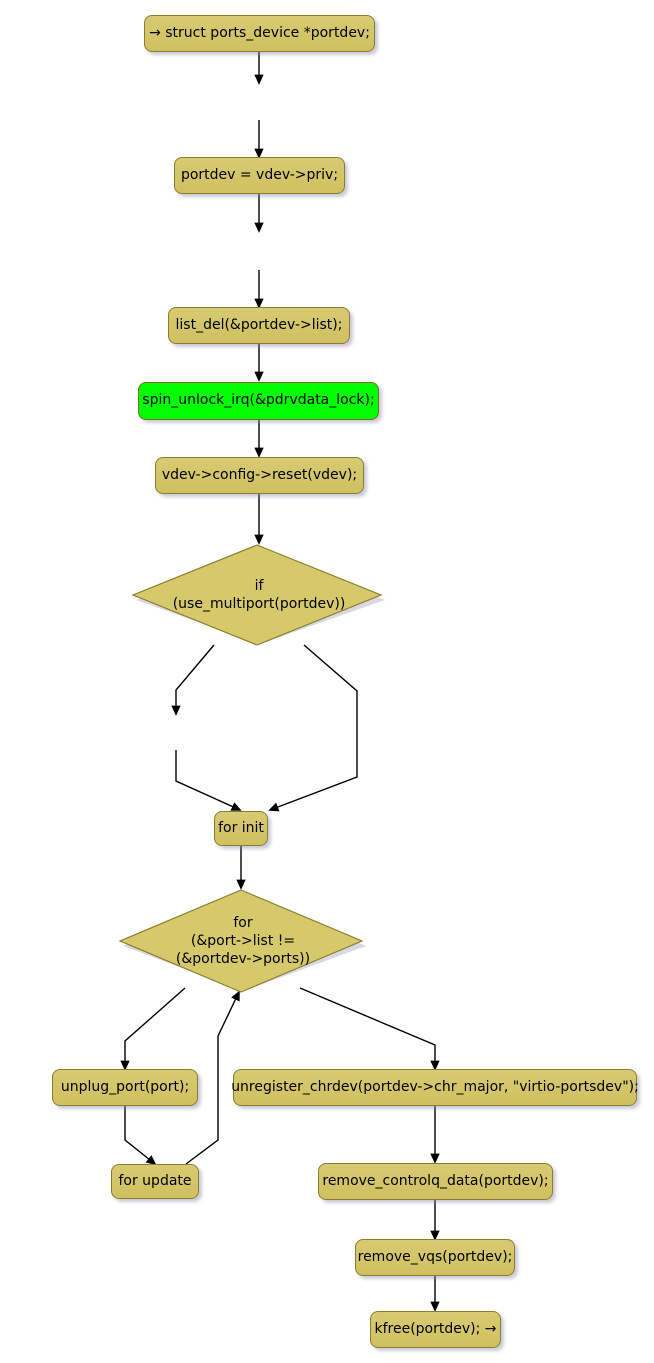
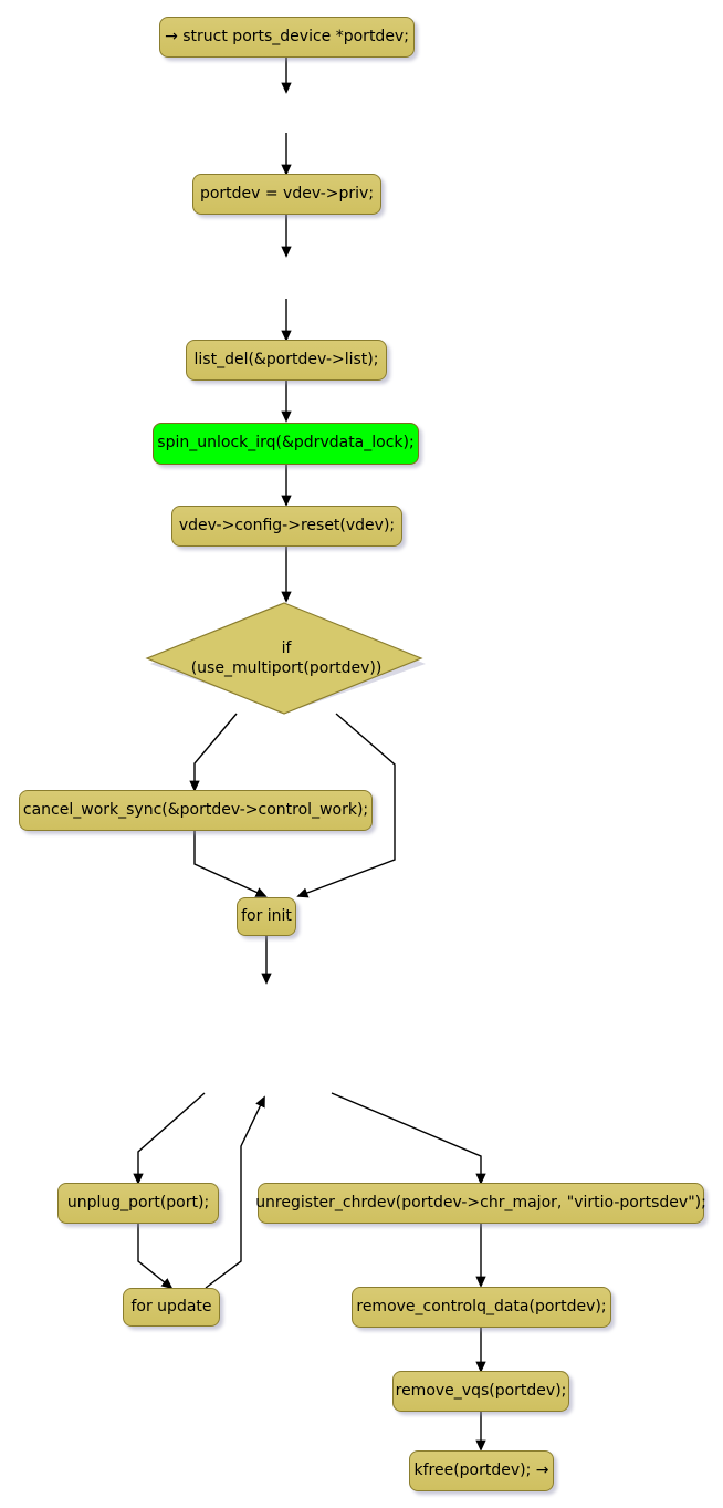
  → struct ports_device *portdev;
  portdev = vdev->priv;
  list_del(&portdev->list);
  spin_unlock_irq(&pdrvdata_lock);
  vdev->config->reset(vdev);
  if
  (use_multiport(portdev))
+ cancel_work_sync(&portdev->control_work);
  for init
- for
- (&port->list !=
- (&portdev->ports))
  unplug_port(port);
  for update
  unregister_chrdev(portdev->chr_major, "virtio-portsdev");
  remove_controlq_data(portdev);
  remove_vqs(portdev);
  kfree(portdev); →
